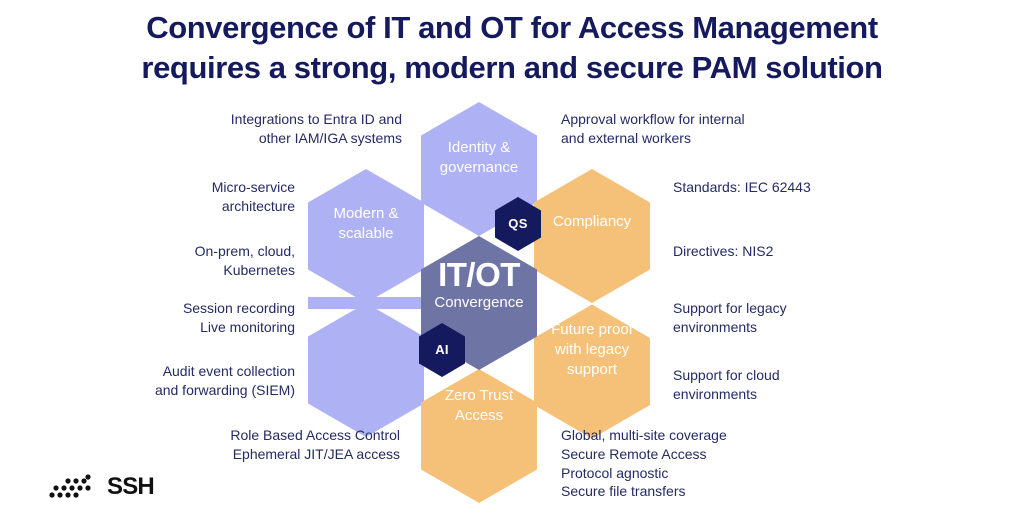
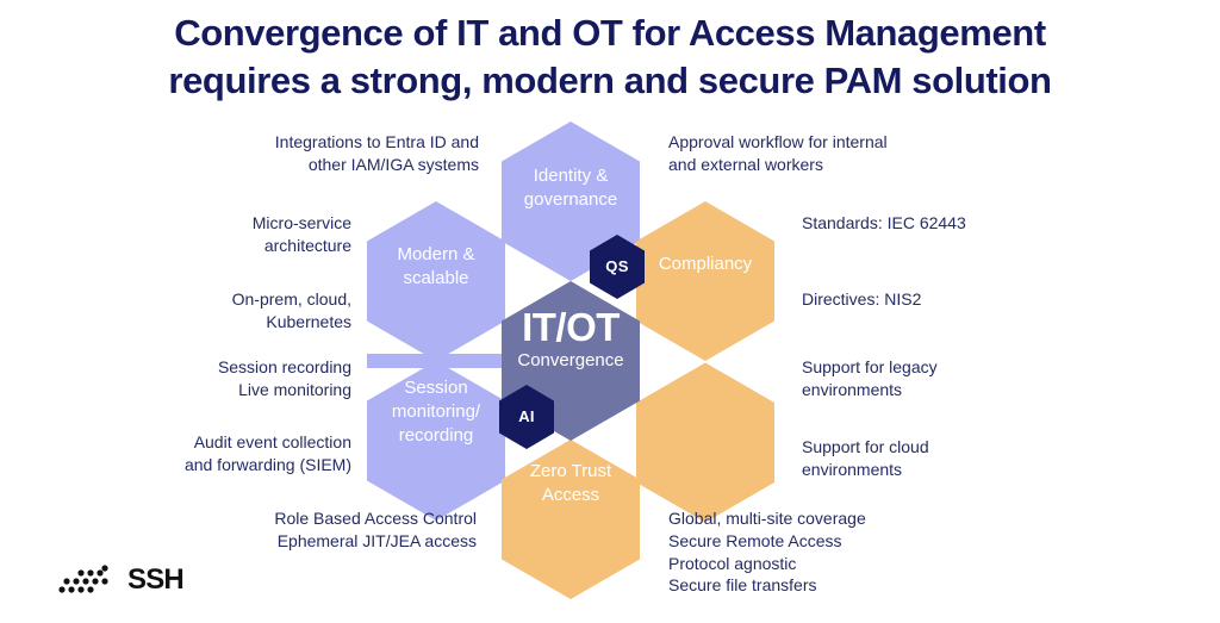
  Convergence of IT and OT for Access Management
  requires a strong, modern and secure PAM solution
  Modern &
  scalable
+ Session
+ monitoring/
+ recording
  Identity &
  governance
  Zero Trust
  Access
  Compliancy
- Future proof
- with legacy
- support
  IT/OT
  Convergence
  QS
  AI
  Integrations to Entra ID and
  other IAM/IGA systems
  Micro-service
  architecture
  On-prem, cloud,
  Kubernetes
  Session recording
  Live monitoring
  Audit event collection
  and forwarding (SIEM)
  Role Based Access Control
  Ephemeral JIT/JEA access
  Approval workflow for internal
  and external workers
  Standards: IEC 62443
  Directives: NIS2
  Support for legacy
  environments
  Support for cloud
  environments
  Global, multi-site coverage
  Secure Remote Access
  Protocol agnostic
  Secure file transfers
  SSH
